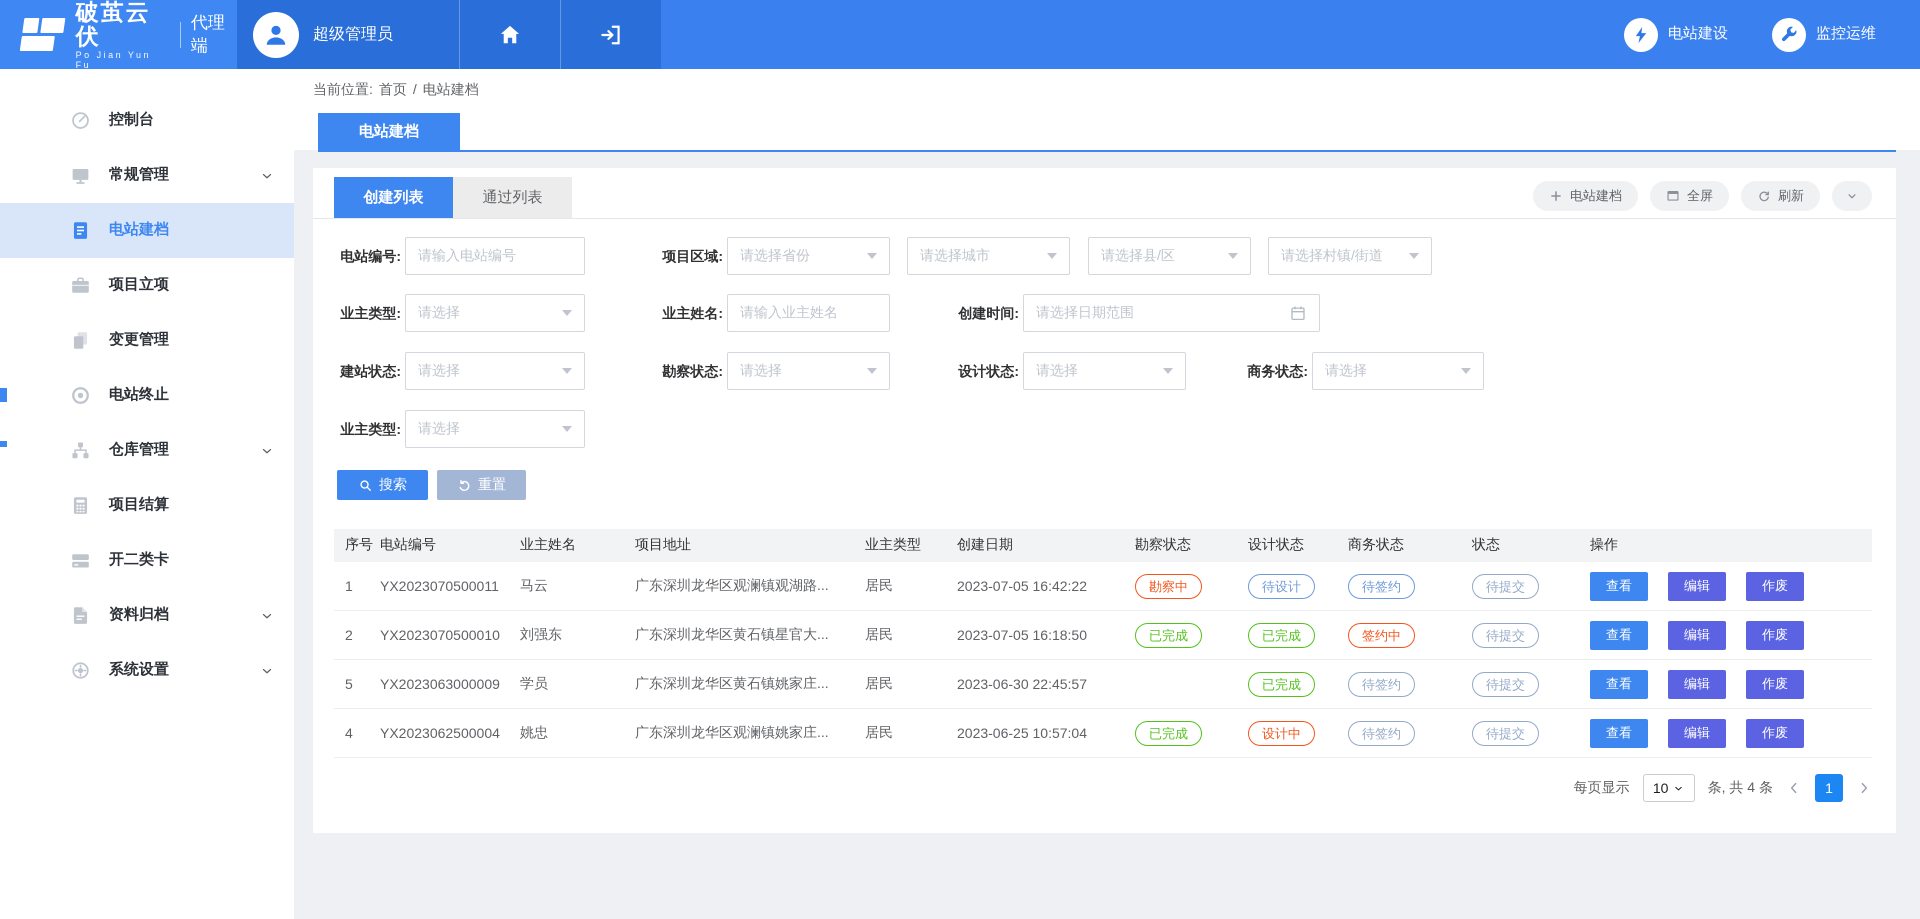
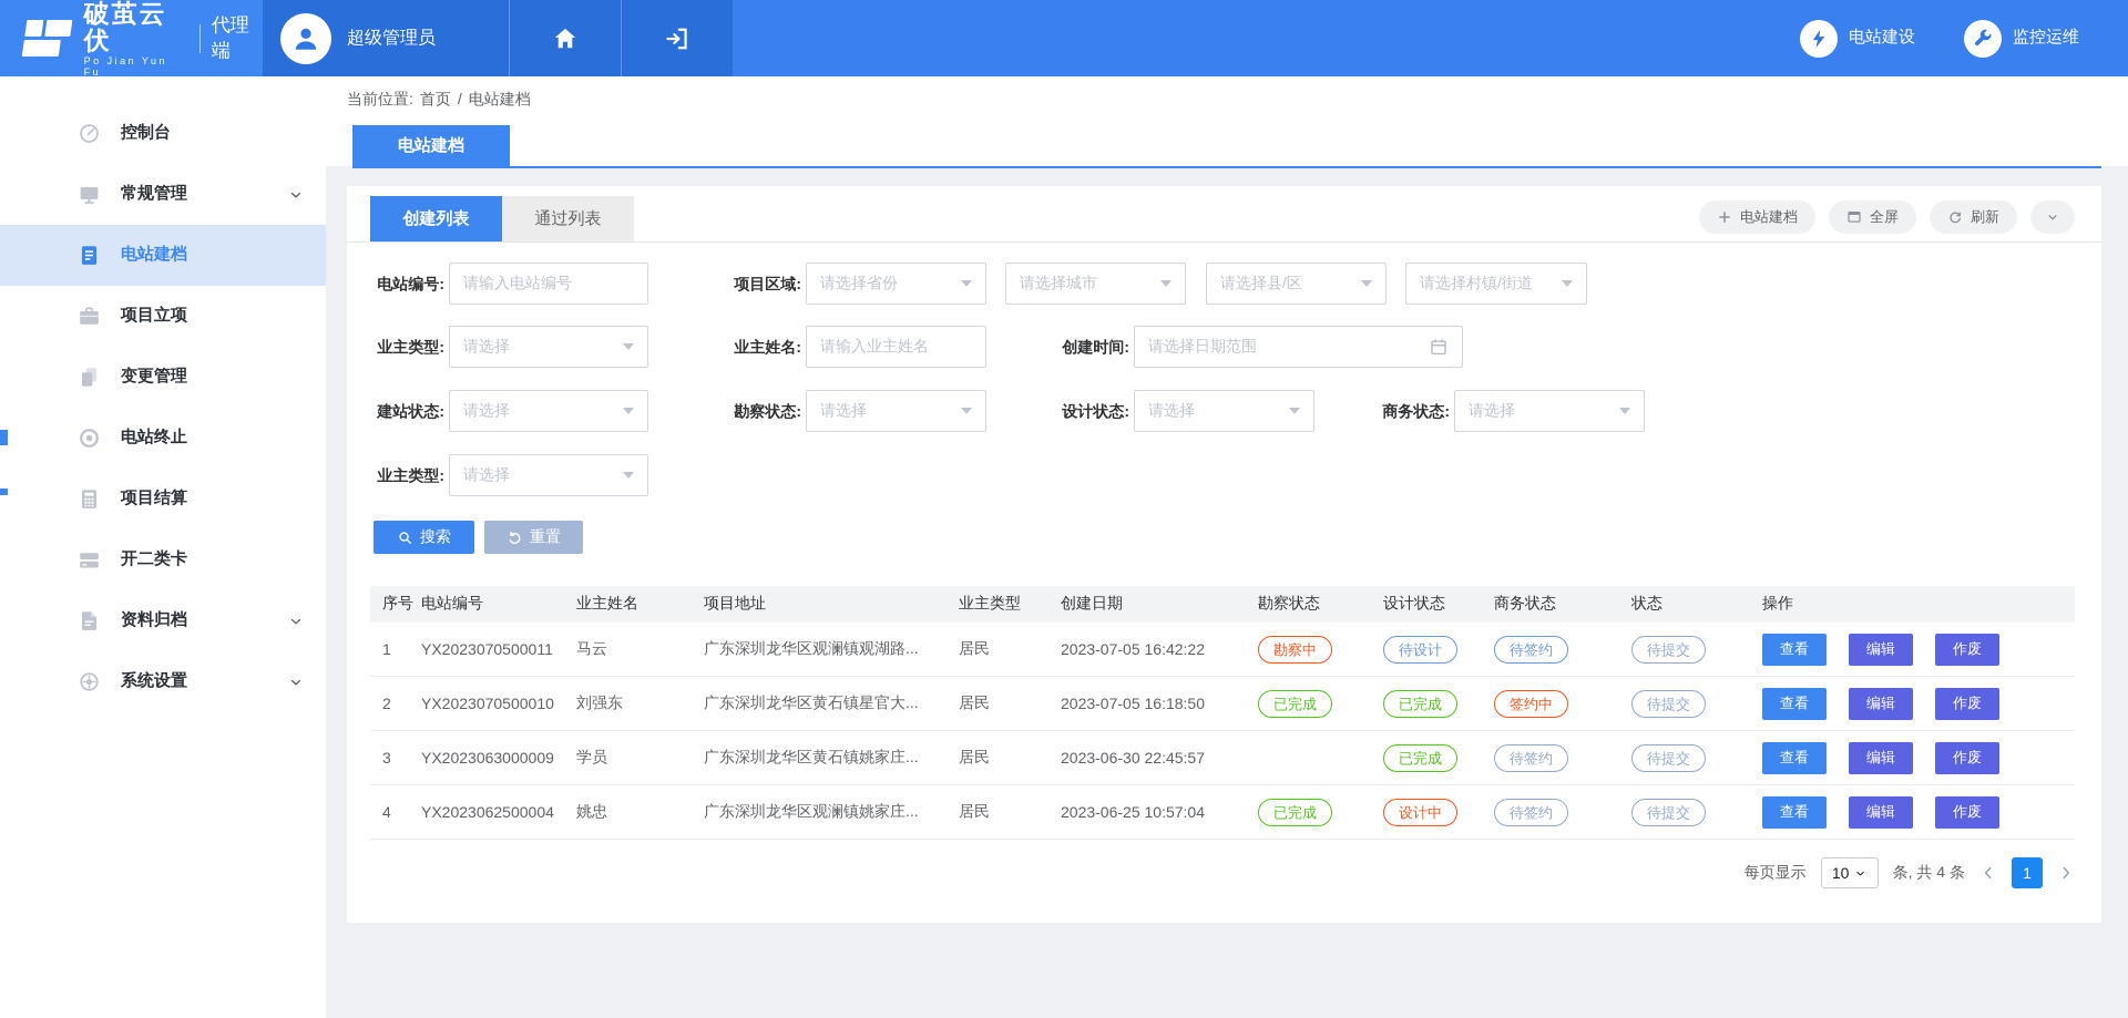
  破茧云伏
  Po Jian Yun Fu
  代理端
  超级管理员
  电站建设
  监控运维
  控制台
  常规管理
  电站建档
  项目立项
  变更管理
  电站终止
- 仓库管理
  项目结算
  开二类卡
  资料归档
  系统设置
  当前位置:
  首页
  /
  电站建档
  电站建档
  创建列表
  通过列表
  电站建档
  全屏
  刷新
  电站编号:
  请输入电站编号
  项目区域:
  请选择省份
  请选择城市
  请选择县/区
  请选择村镇/街道
  业主类型:
  请选择
  业主姓名:
  请输入业主姓名
  创建时间:
  请选择日期范围
  建站状态:
  请选择
  勘察状态:
  请选择
  设计状态:
  请选择
  商务状态:
  请选择
  业主类型:
  请选择
  搜索
  重置
  序号
  电站编号
  业主姓名
  项目地址
  业主类型
  创建日期
  勘察状态
  设计状态
  商务状态
  状态
  操作
  1
  YX2023070500011
  马云
  广东深圳龙华区观澜镇观湖路...
  居民
  2023-07-05 16:42:22
  勘察中
  待设计
  待签约
  待提交
  查看 编辑 作废
  2
  YX2023070500010
  刘强东
  广东深圳龙华区黄石镇星官大...
  居民
  2023-07-05 16:18:50
  已完成
  已完成
  签约中
  待提交
  查看 编辑 作废
- 5
+ 3
  YX2023063000009
  学员
  广东深圳龙华区黄石镇姚家庄...
  居民
  2023-06-30 22:45:57
  已完成
  待签约
  待提交
  查看 编辑 作废
  4
  YX2023062500004
  姚忠
  广东深圳龙华区观澜镇姚家庄...
  居民
  2023-06-25 10:57:04
  已完成
  设计中
  待签约
  待提交
  查看 编辑 作废
  每页显示
  10
  条, 共 4 条
  1
